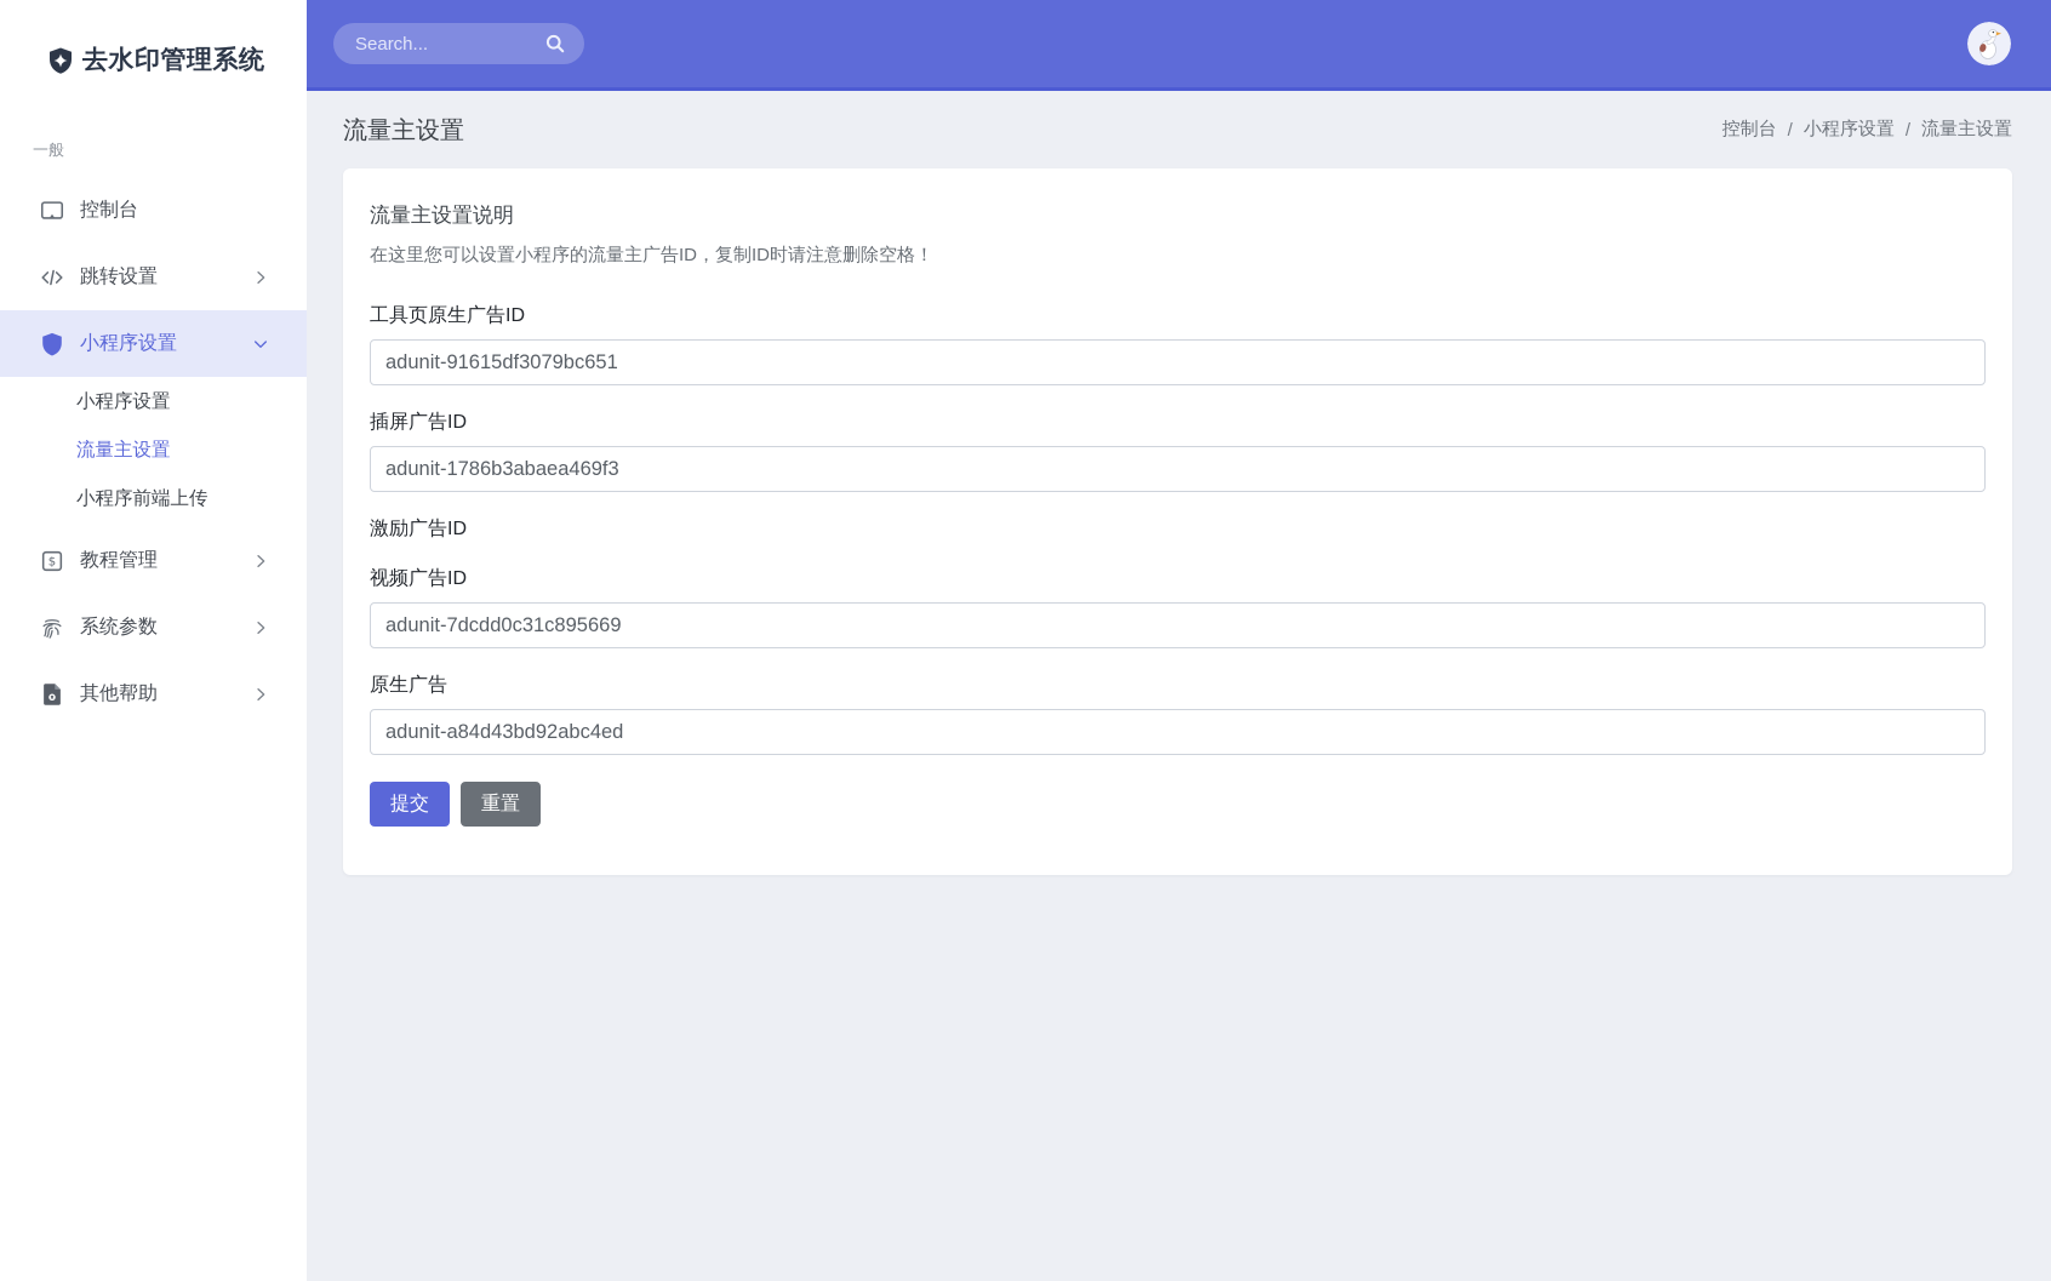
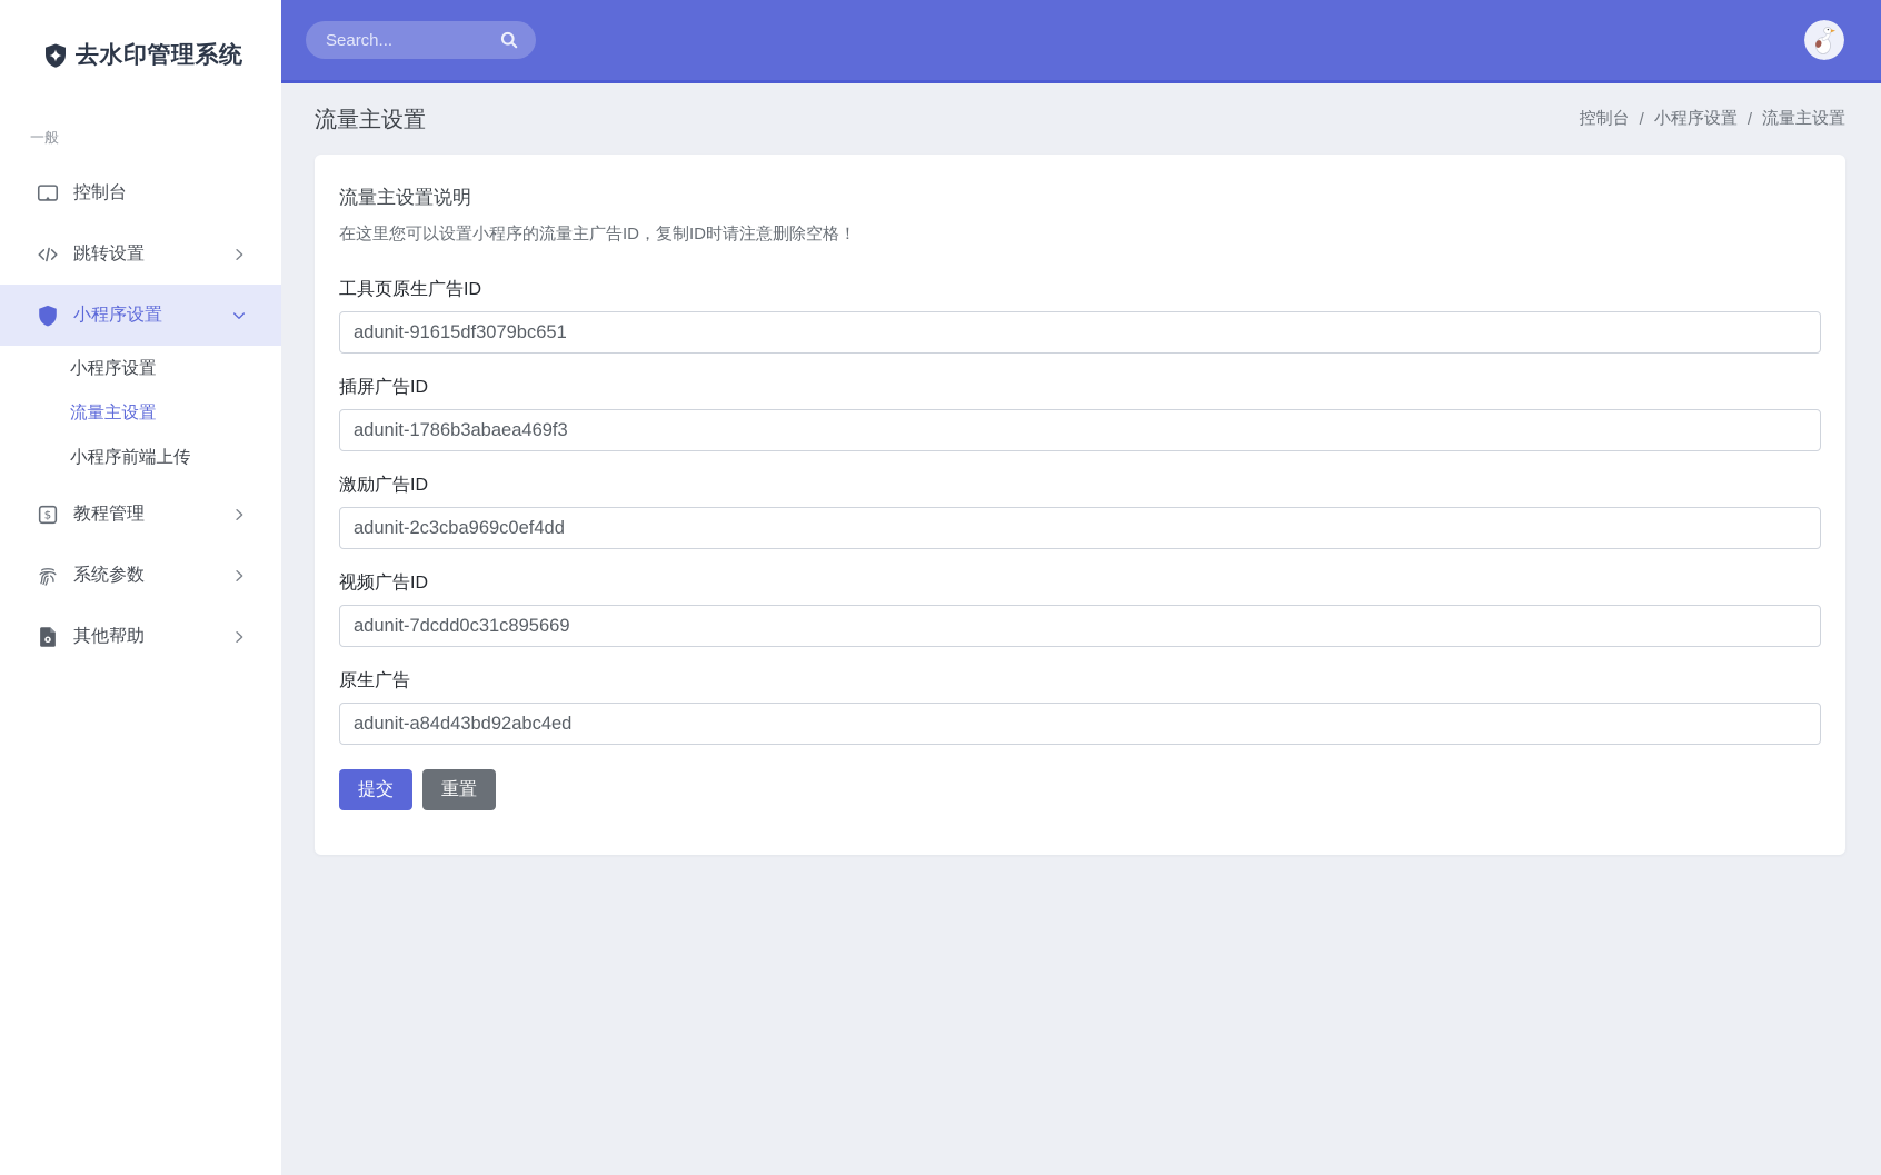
  去水印管理系统
  一般
  控制台
  跳转设置
  小程序设置
  小程序设置
  流量主设置
  小程序前端上传
  $
  教程管理
  系统参数
  其他帮助
  Search...
  流量主设置
  控制台
  /
  小程序设置
  /
  流量主设置
  流量主设置说明
  在这里您可以设置小程序的流量主广告ID，复制ID时请注意删除空格！
  工具页原生广告ID
  adunit-91615df3079bc651
  插屏广告ID
  adunit-1786b3abaea469f3
  激励广告ID
+ adunit-2c3cba969c0ef4dd
  视频广告ID
  adunit-7dcdd0c31c895669
  原生广告
  adunit-a84d43bd92abc4ed
  提交
  重置
